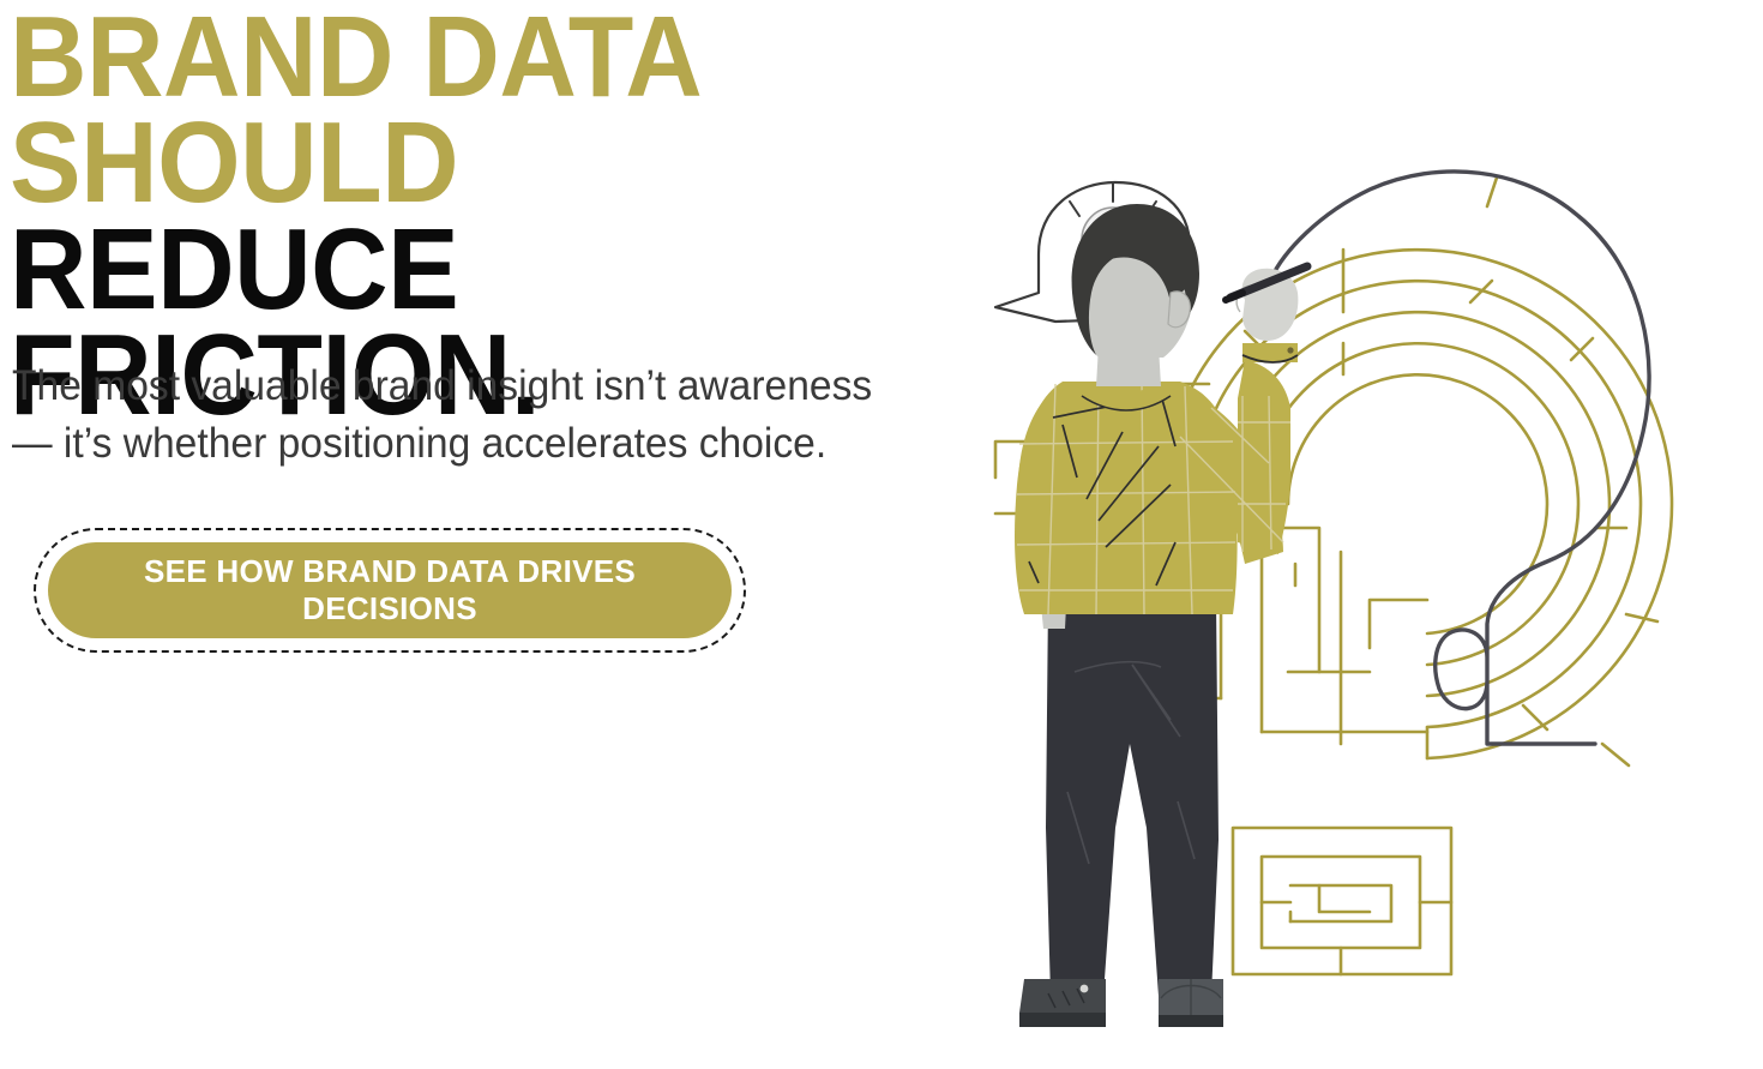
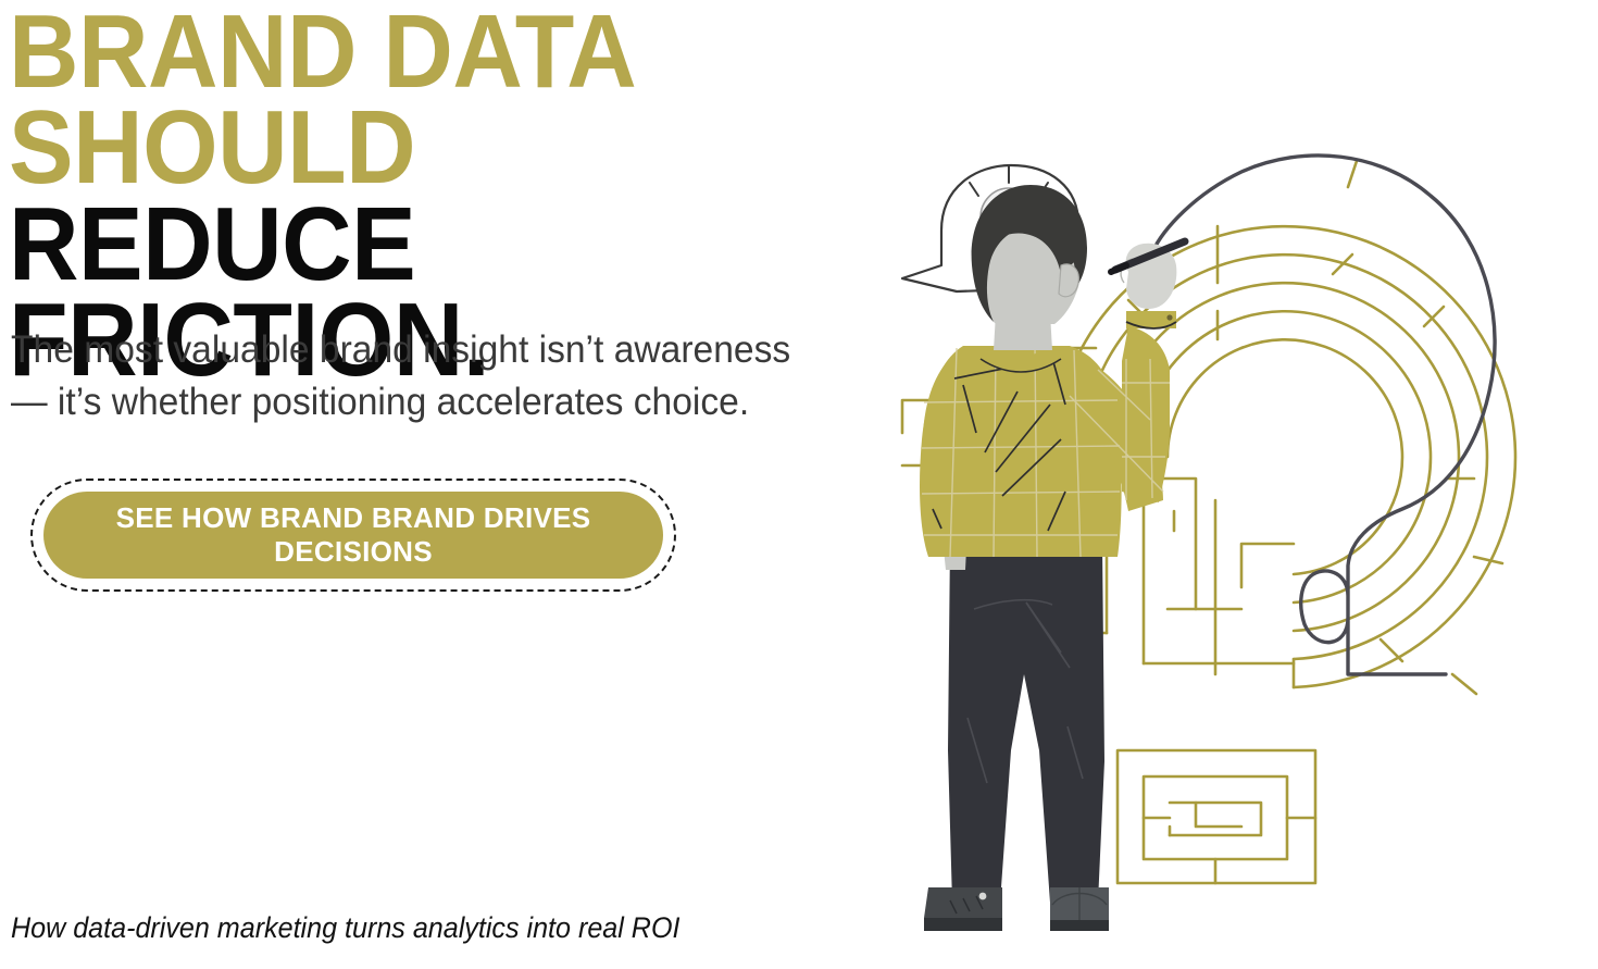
  BRAND DATA SHOULD
  REDUCE FRICTION.
  The most valuable brand insight isn’t awareness — it’s whether positioning accelerates choice.
- SEE HOW BRAND DATA DRIVES DECISIONS
+ SEE HOW BRAND BRAND DRIVES DECISIONS
+ How data-driven marketing turns analytics into real ROI
